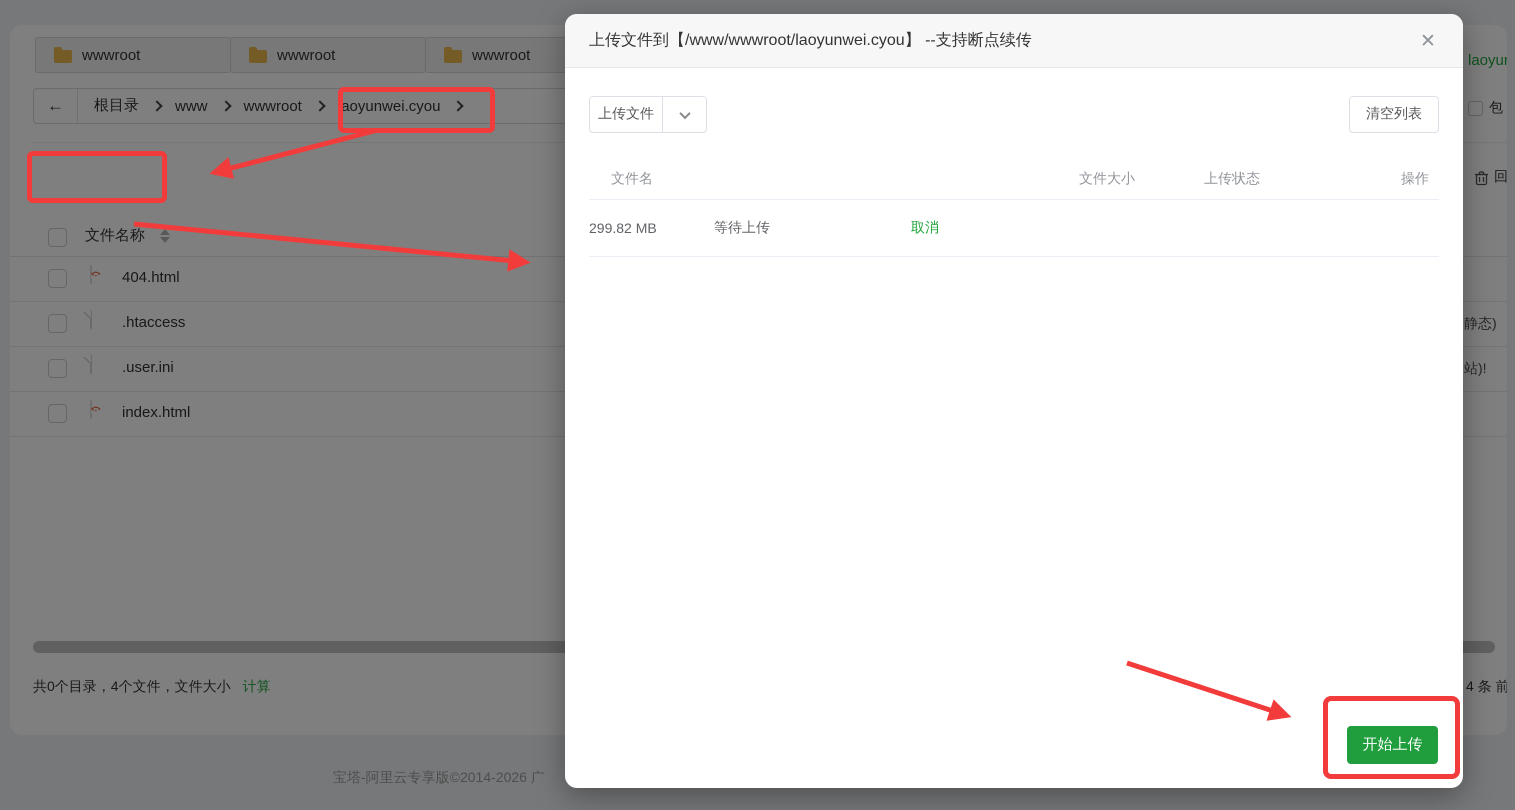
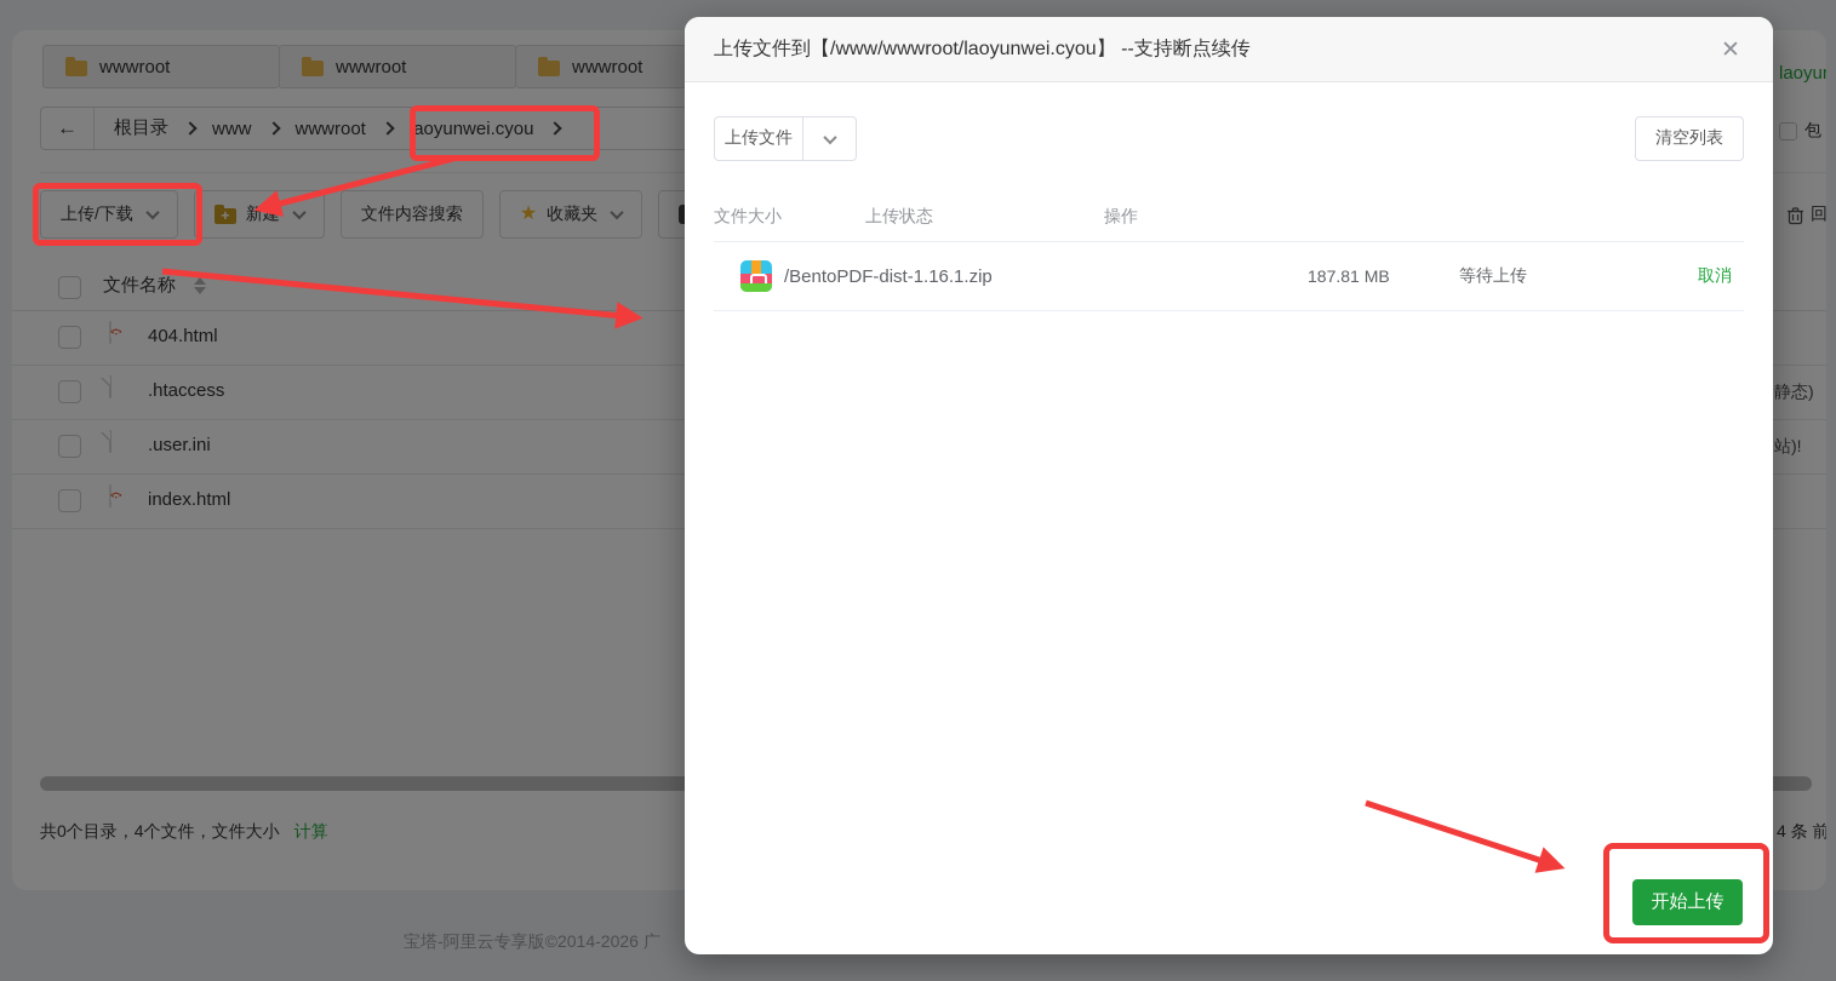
  wwwroot
  wwwroot
  wwwroot
  laoyur
  ←
  根目录
  www
  wwwroot
  laoyunwei.cyou
  包
+ 上传/下载
+ 新建
+ 文件内容搜索
+ ★
+ 收藏夹
  文件名称
  404.html
  .htaccess
  静态)
  .user.ini
  站)!
  index.html
  共0个目录，4个文件，文件大小
  计算
  4 条 前
  宝塔-阿里云专享版©2014-2026 广
  上传文件到【/www/wwwroot/laoyunwei.cyou】 --支持断点续传
  ✕
  上传文件
  清空列表
- 文件名
  文件大小
  上传状态
  操作
+ /BentoPDF-dist-1.16.1.zip
- 299.82 MB
+ 187.81 MB
  等待上传
  取消
  开始上传
